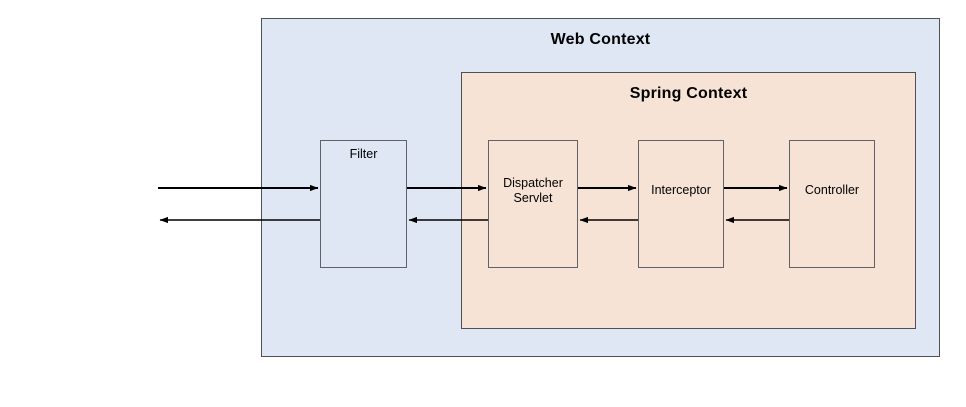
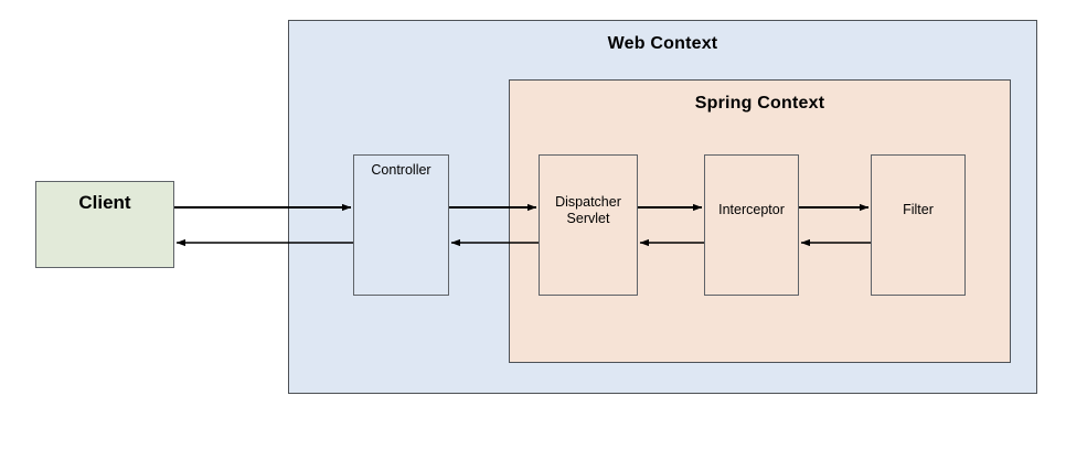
  Web Context
  Spring Context
+ Client
- Filter
+ Controller
  Dispatcher
  Servlet
  Interceptor
- Controller
+ Filter
